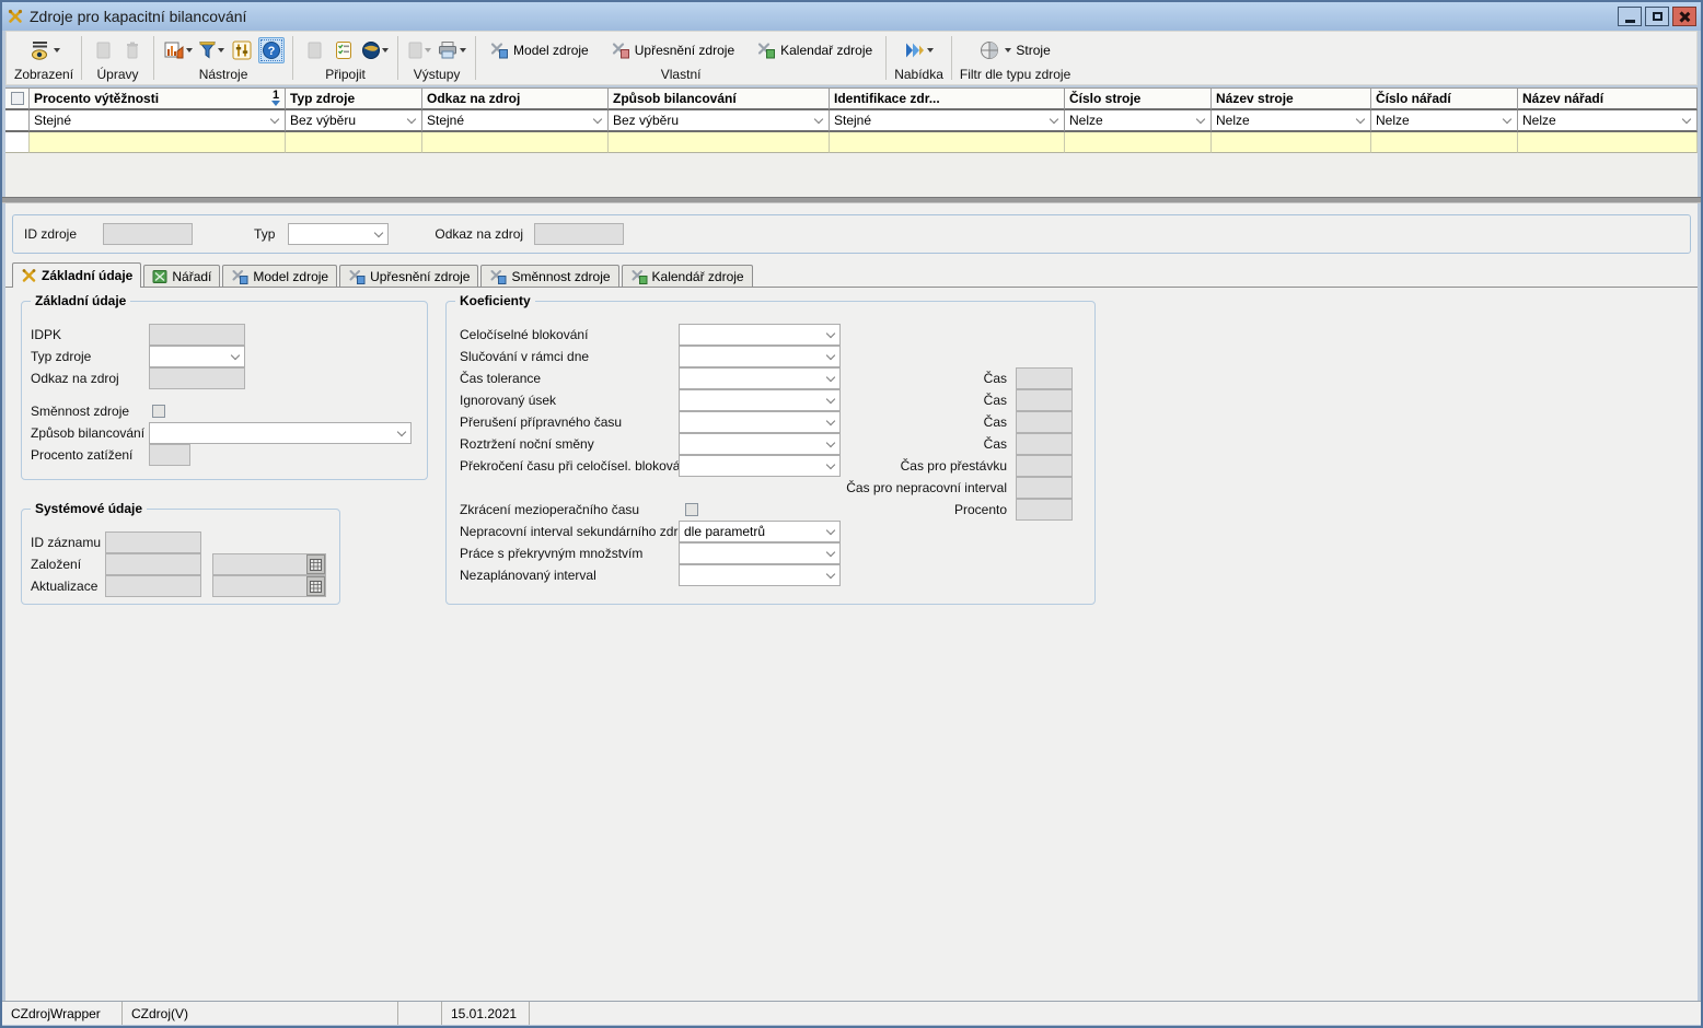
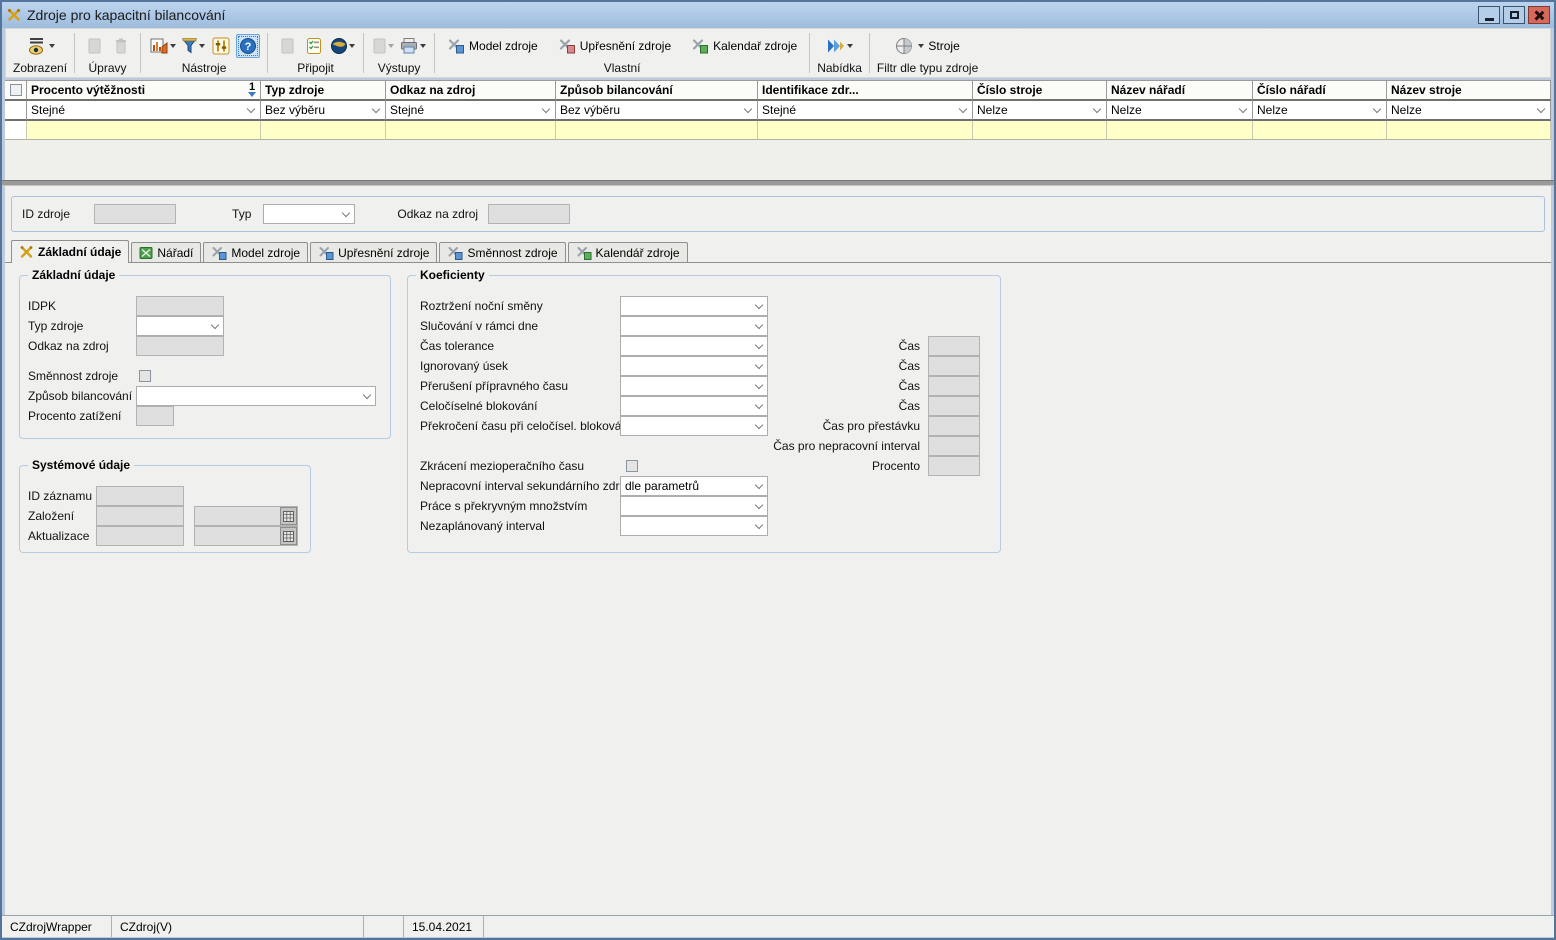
  Zdroje pro kapacitní bilancování
  Zobrazení
  Úpravy
  ?
  Nástroje
  Připojit
  Výstupy
  Model zdroje
  Upřesnění zdroje
  Kalendař zdroje
  Vlastní
  Nabídka
  Stroje
  Filtr dle typu zdroje
  Procento výtěžnosti
  1
  Typ zdroje
  Odkaz na zdroj
  Způsob bilancování
  Identifikace zdr...
  Číslo stroje
- Název stroje
+ Název nářadí
  Číslo nářadí
- Název nářadí
+ Název stroje
  Stejné
  Bez výběru
  Stejné
  Bez výběru
  Stejné
  Nelze
  Nelze
  Nelze
  Nelze
  ID zdroje
  Typ
  Odkaz na zdroj
  Základní údaje
  Nářadí
  Model zdroje
  Upřesnění zdroje
  Směnnost zdroje
  Kalendář zdroje
  Základní údaje
  IDPK
  Typ zdroje
  Odkaz na zdroj
  Směnnost zdroje
  Způsob bilancování
  Procento zatížení
  Systémové údaje
  ID záznamu
  Založení
  Aktualizace
  Koeficienty
- Celočíselné blokování
+ Roztržení noční směny
  Slučování v rámci dne
  Čas tolerance
  Ignorovaný úsek
  Přerušení přípravného času
- Roztržení noční směny
+ Celočíselné blokování
  Překročení času při celočísel. bloková
  Zkrácení mezioperačního času
  Nepracovní interval sekundárního zdr
  dle parametrů
  Práce s překryvným množstvím
  Nezaplánovaný interval
  Čas
  Čas
  Čas
  Čas
  Čas pro přestávku
  Čas pro nepracovní interval
  Procento
  CZdrojWrapper
  CZdroj(V)
- 15.01.2021
+ 15.04.2021
